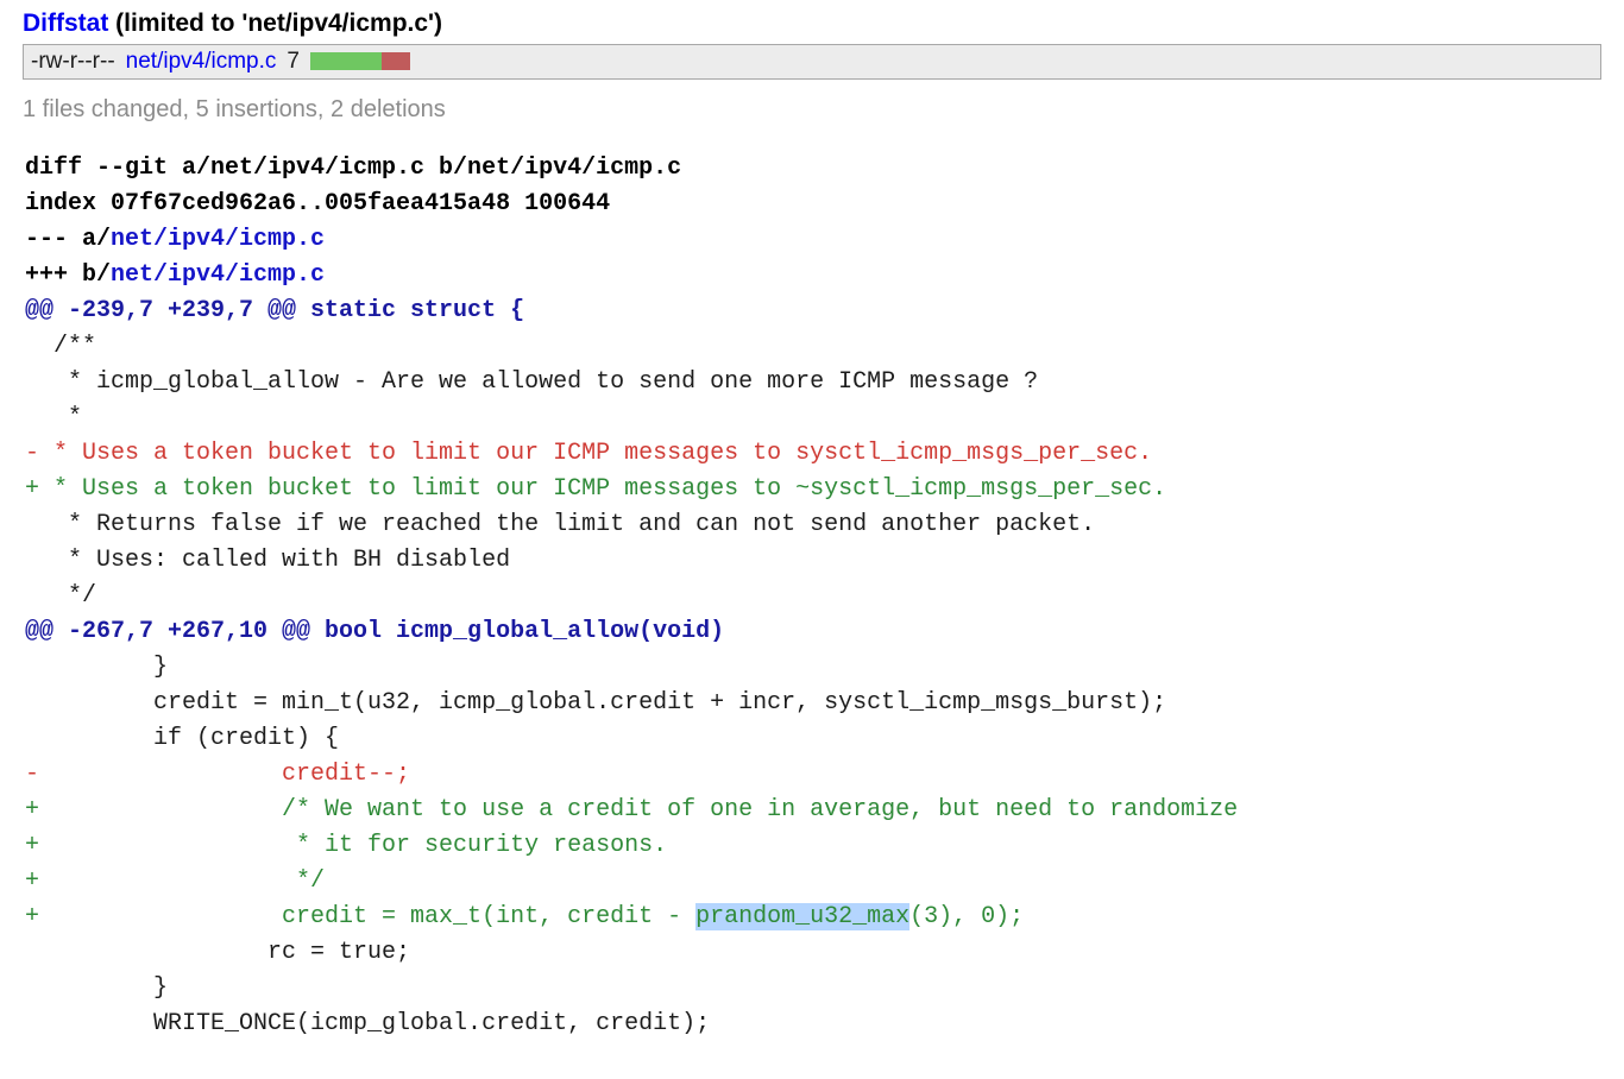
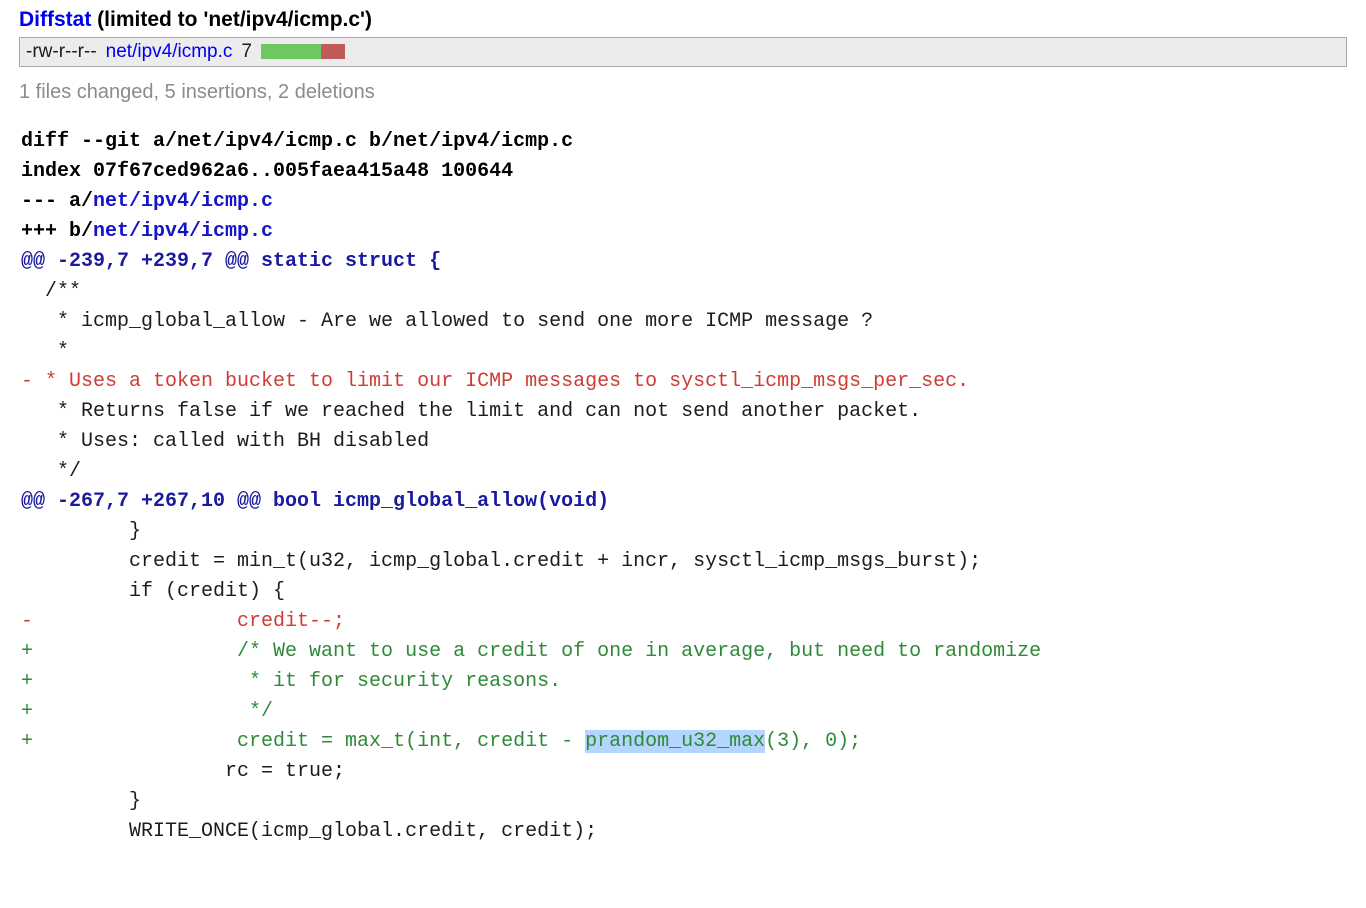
  Diffstat (limited to 'net/ipv4/icmp.c')
  -rw-r--r-- net/ipv4/icmp.c 7
  1 files changed, 5 insertions, 2 deletions
  diff --git a/net/ipv4/icmp.c b/net/ipv4/icmp.c
  index 07f67ced962a6..005faea415a48 100644
  --- a/net/ipv4/icmp.c
  +++ b/net/ipv4/icmp.c
  @@ -239,7 +239,7 @@ static struct {
  /**
  * icmp_global_allow - Are we allowed to send one more ICMP message ?
  *
  - * Uses a token bucket to limit our ICMP messages to sysctl_icmp_msgs_per_sec.
- + * Uses a token bucket to limit our ICMP messages to ~sysctl_icmp_msgs_per_sec.
  * Returns false if we reached the limit and can not send another packet.
  * Uses: called with BH disabled
  */
  @@ -267,7 +267,10 @@ bool icmp_global_allow(void)
  }
  credit = min_t(u32, icmp_global.credit + incr, sysctl_icmp_msgs_burst);
  if (credit) {
  - credit--;
  + /* We want to use a credit of one in average, but need to randomize
  + * it for security reasons.
  + */
  + credit = max_t(int, credit - prandom_u32_max(3), 0);
  rc = true;
  }
  WRITE_ONCE(icmp_global.credit, credit);
